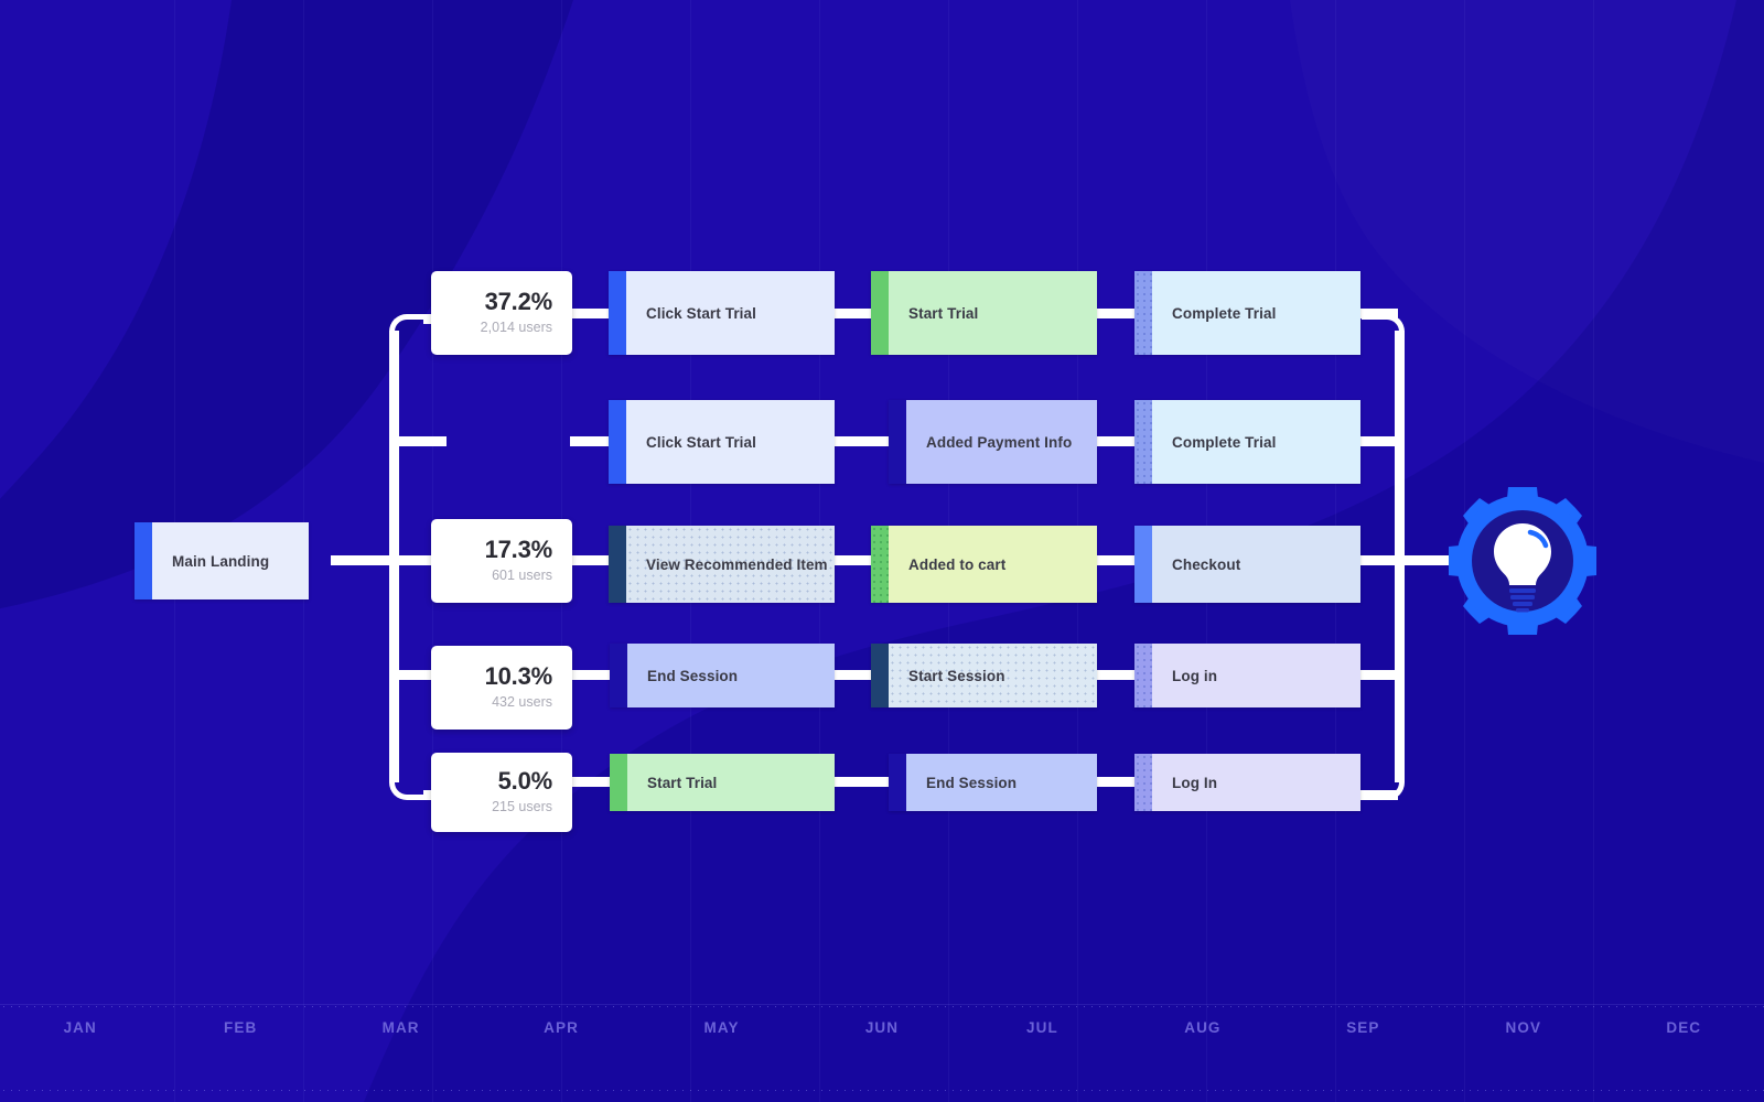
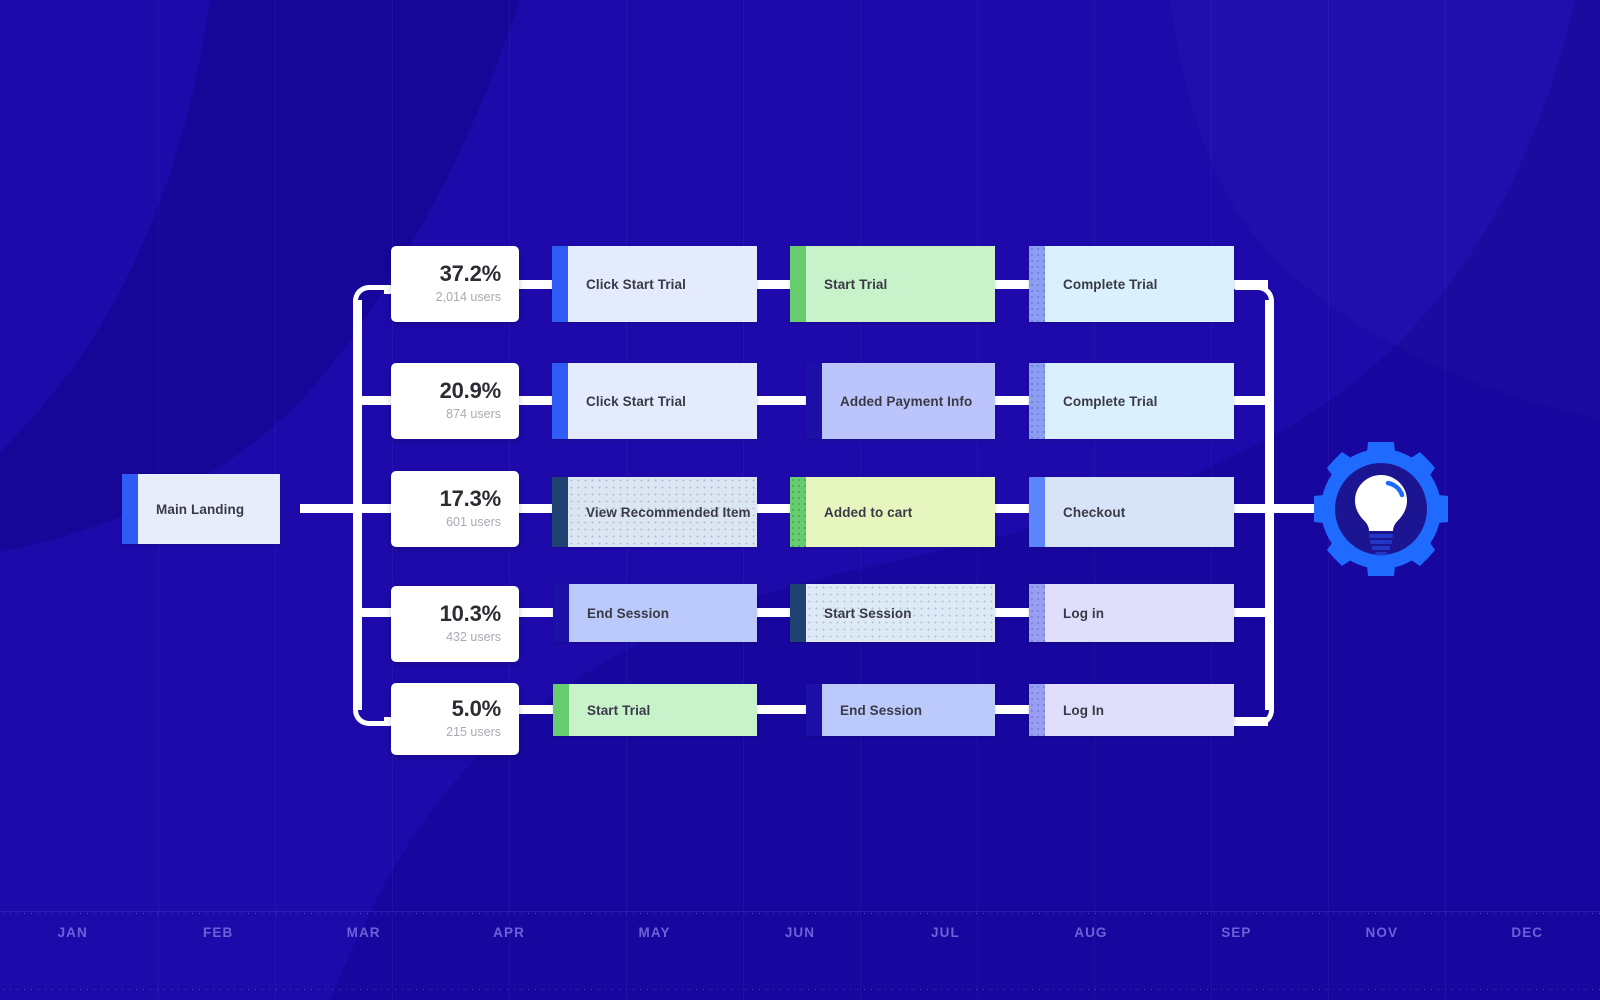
  JAN
  FEB
  MAR
  APR
  MAY
  JUN
  JUL
  AUG
  SEP
  NOV
  DEC
  Main Landing
  37.2%
  2,014 users
  Click Start Trial
  Start Trial
  Complete Trial
+ 20.9%
+ 874 users
  Click Start Trial
  Added Payment Info
  Complete Trial
  17.3%
  601 users
  View Recommended Item
  Added to cart
  Checkout
  10.3%
  432 users
  End Session
  Start Session
  Log in
  5.0%
  215 users
  Start Trial
  End Session
  Log In
